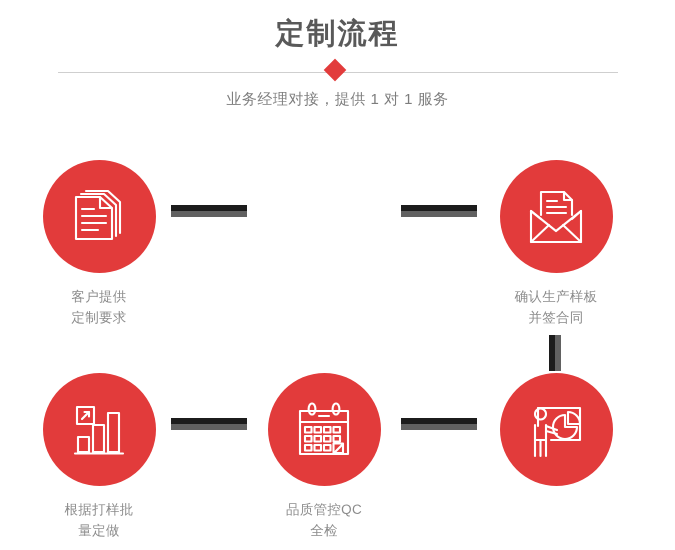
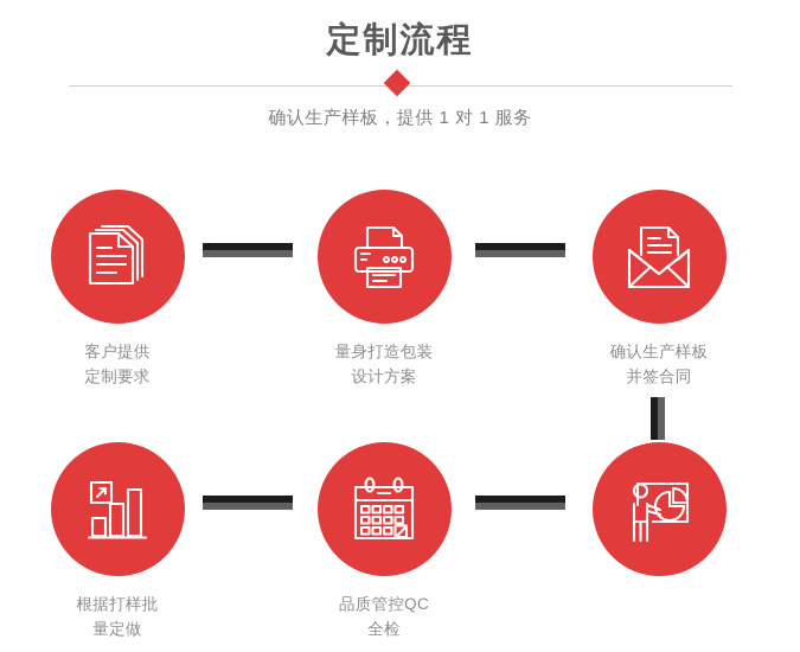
  定制流程
- 业务经理对接，提供 1 对 1 服务
+ 确认生产样板，提供 1 对 1 服务
  客户提供
  定制要求
+ 量身打造包装
+ 设计方案
  确认生产样板
  并签合同
  根据打样批
  量定做
  品质管控QC
  全检
